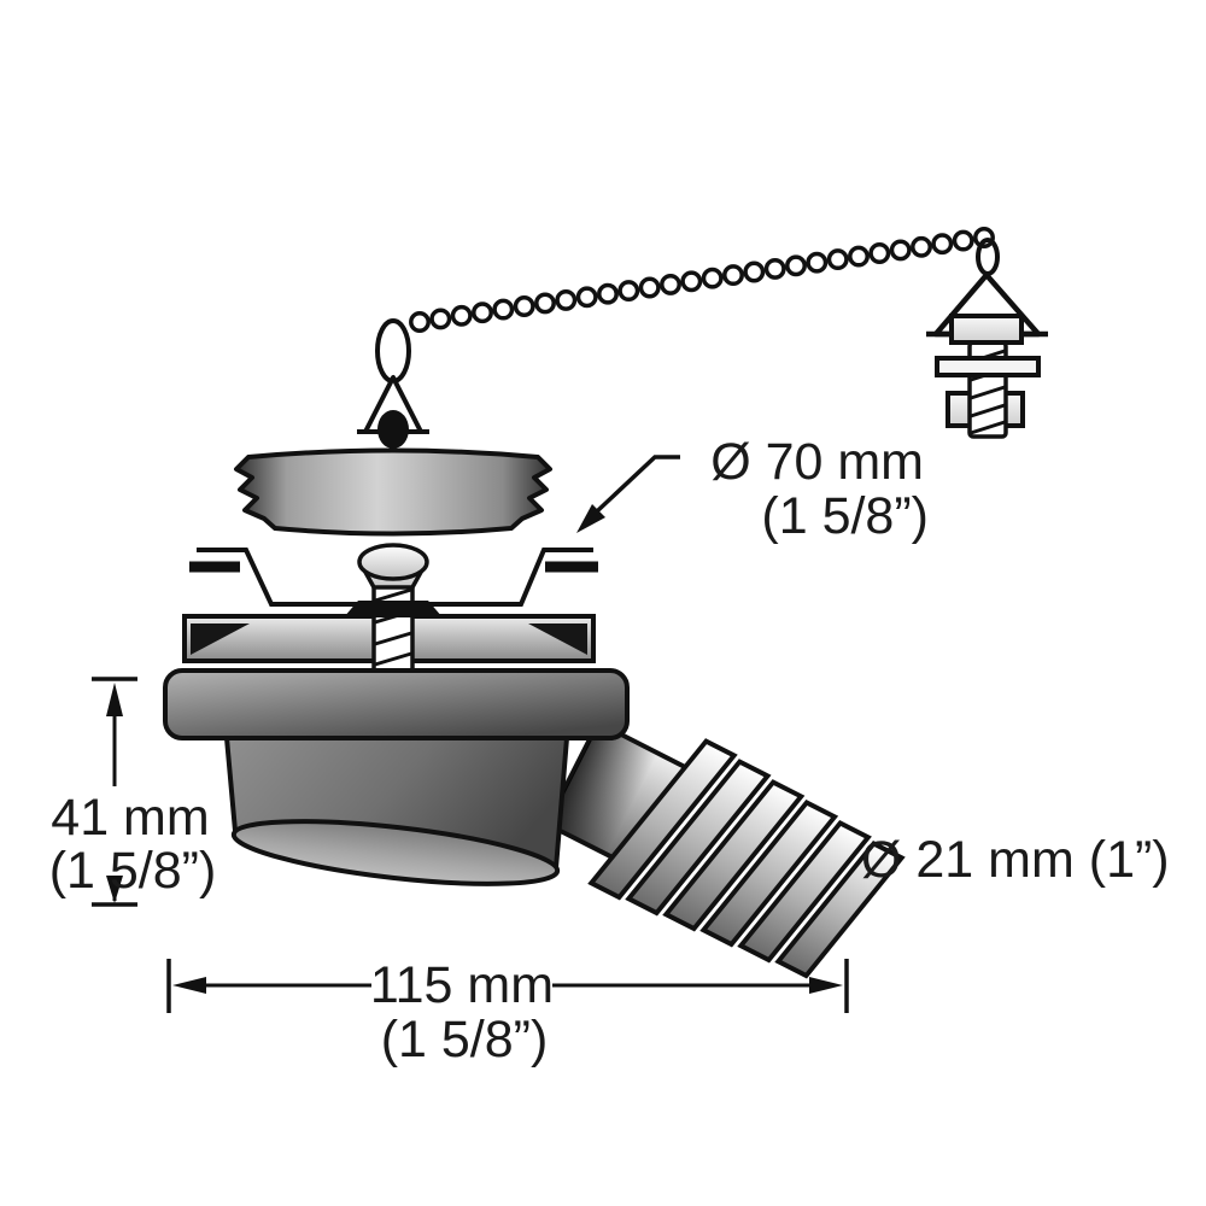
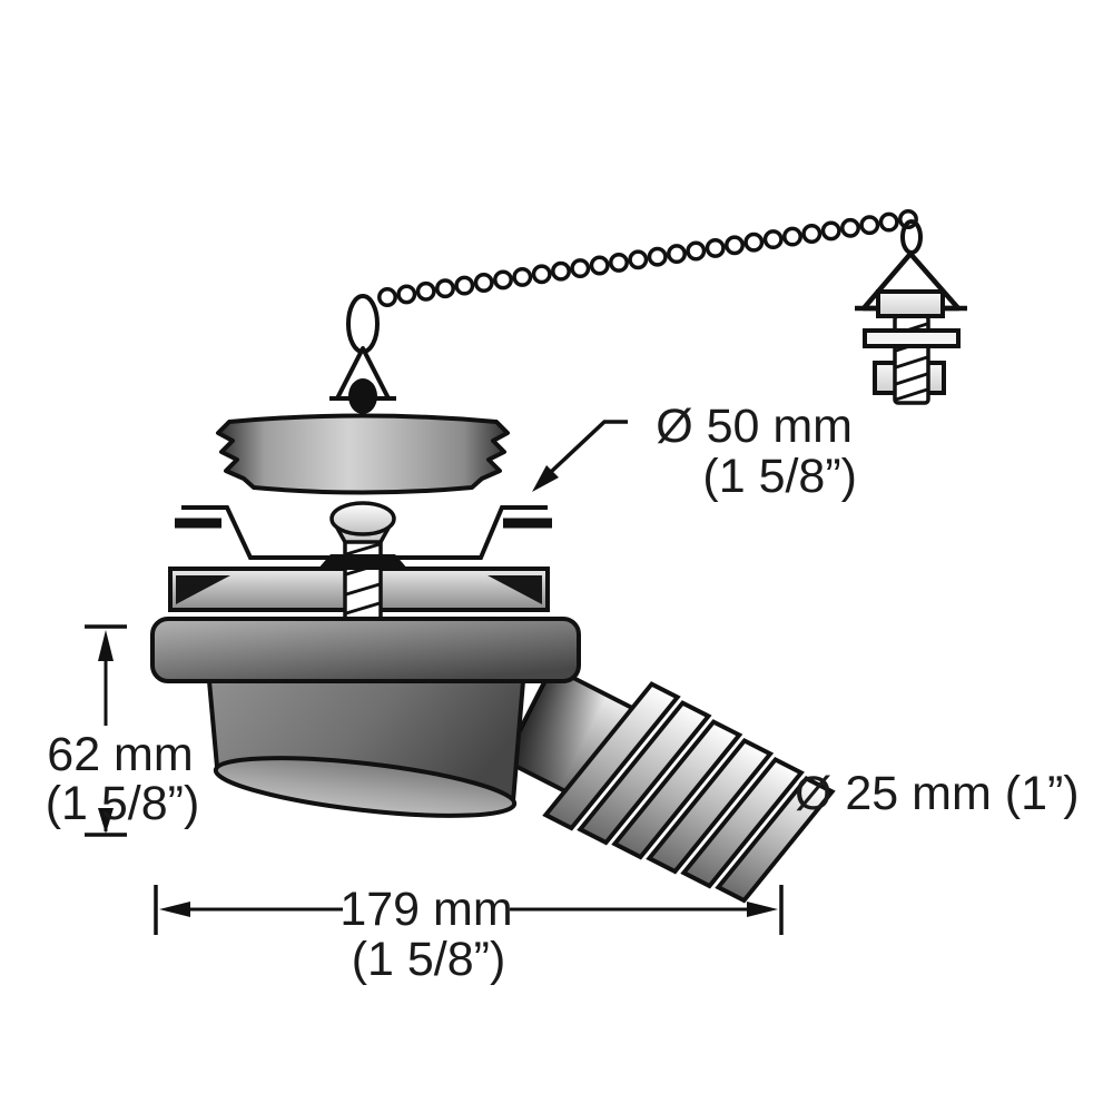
- Ø 70 mm
+ Ø 50 mm
  (1 5/8”)
- 41 mm
+ 62 mm
  (1 5/8”)
- Ø 21 mm (1”)
+ Ø 25 mm (1”)
- 115 mm
+ 179 mm
  (1 5/8”)
